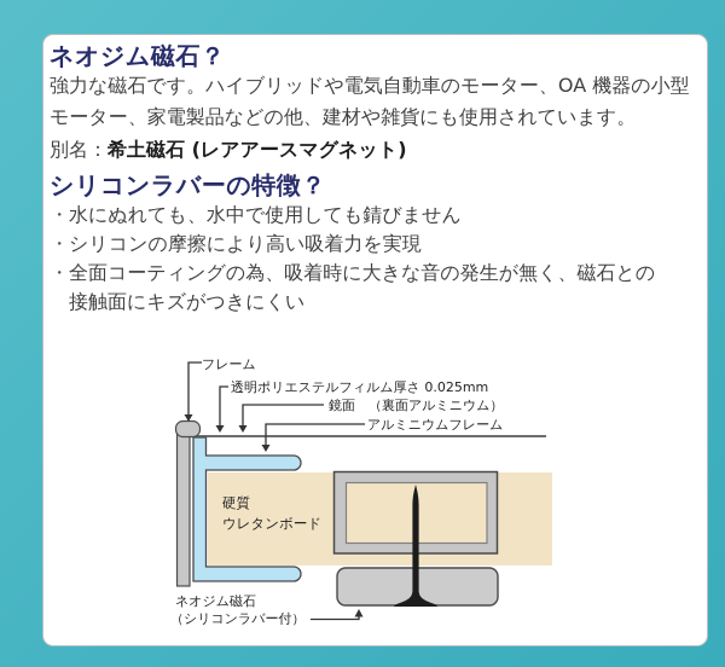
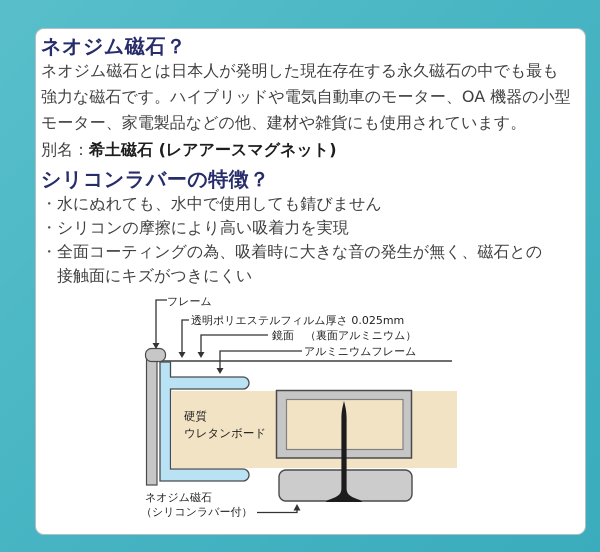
  ネオジム磁石？
+ ネオジム磁石とは日本人が発明した現在存在する永久磁石の中でも最も
  強力な磁石です。ハイブリッドや電気自動車のモーター、OA 機器の小型
  モーター、家電製品などの他、建材や雑貨にも使用されています。
  別名：希土磁石 (レアアースマグネット)
  シリコンラバーの特徴？
  ・
  水にぬれても、水中で使用しても錆びません
  ・
  シリコンの摩擦により高い吸着力を実現
  ・
  全面コーティングの為、吸着時に大きな音の発生が無く、磁石との接触面にキズがつきにくい
  フレーム
  透明ポリエステルフィルム厚さ 0.025mm
  鏡面 （裏面アルミニウム）
  アルミニウムフレーム
  硬質
  ウレタンボード
  ネオジム磁石
  （シリコンラバー付）
